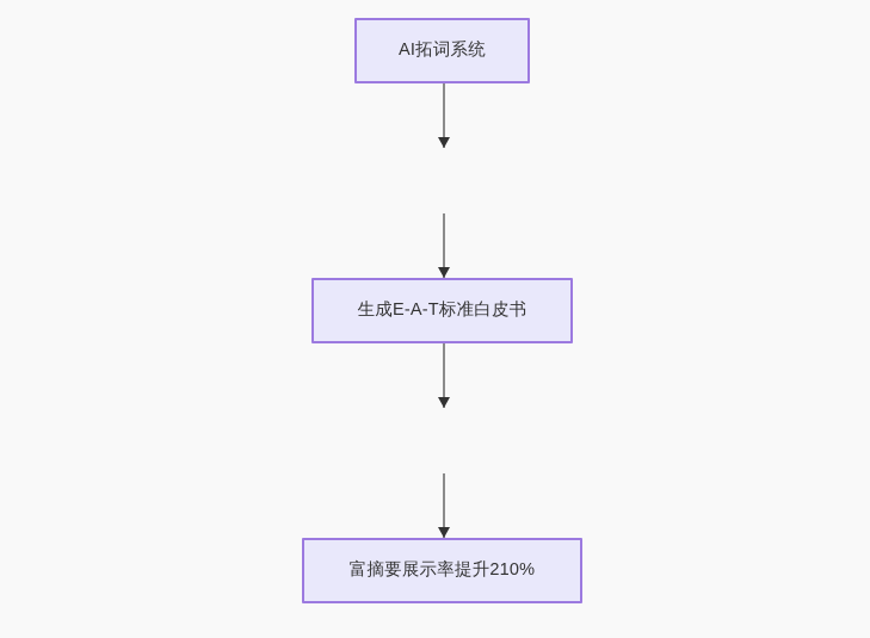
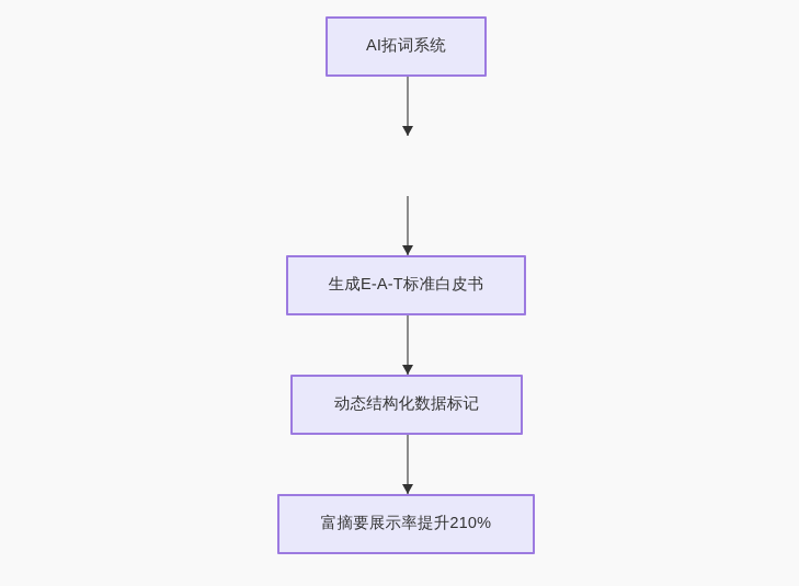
  AI拓词系统
  生成E-A-T标准白皮书
+ 动态结构化数据标记
  富摘要展示率提升210%
